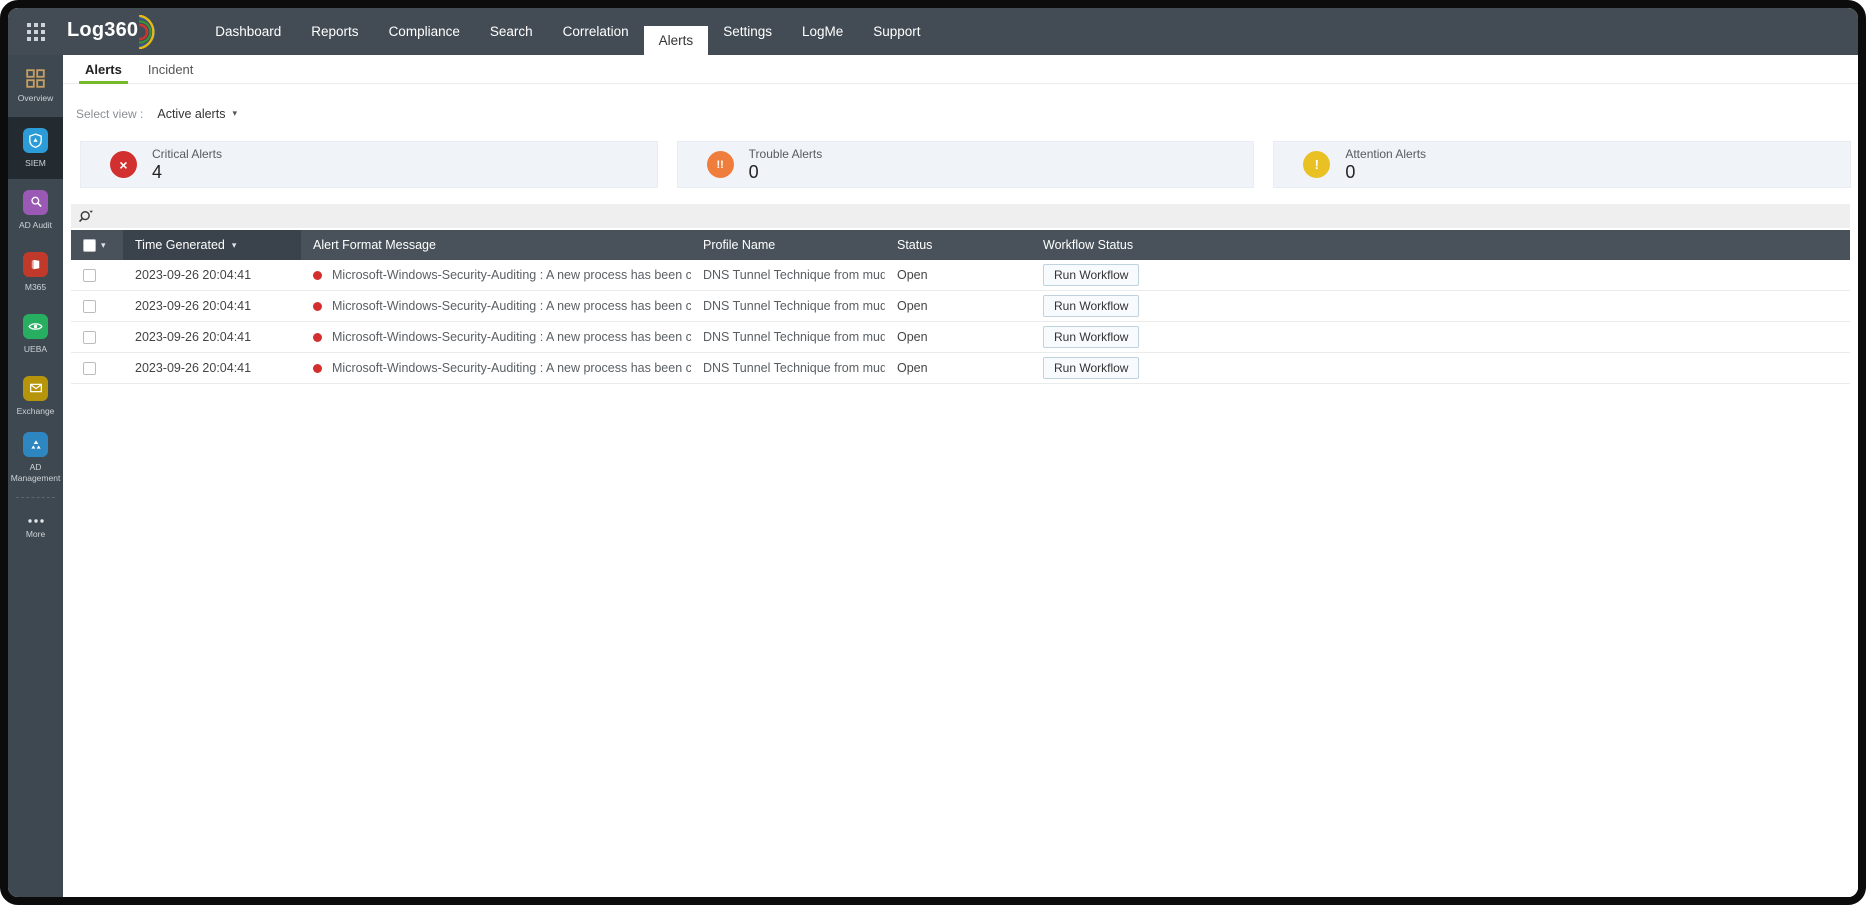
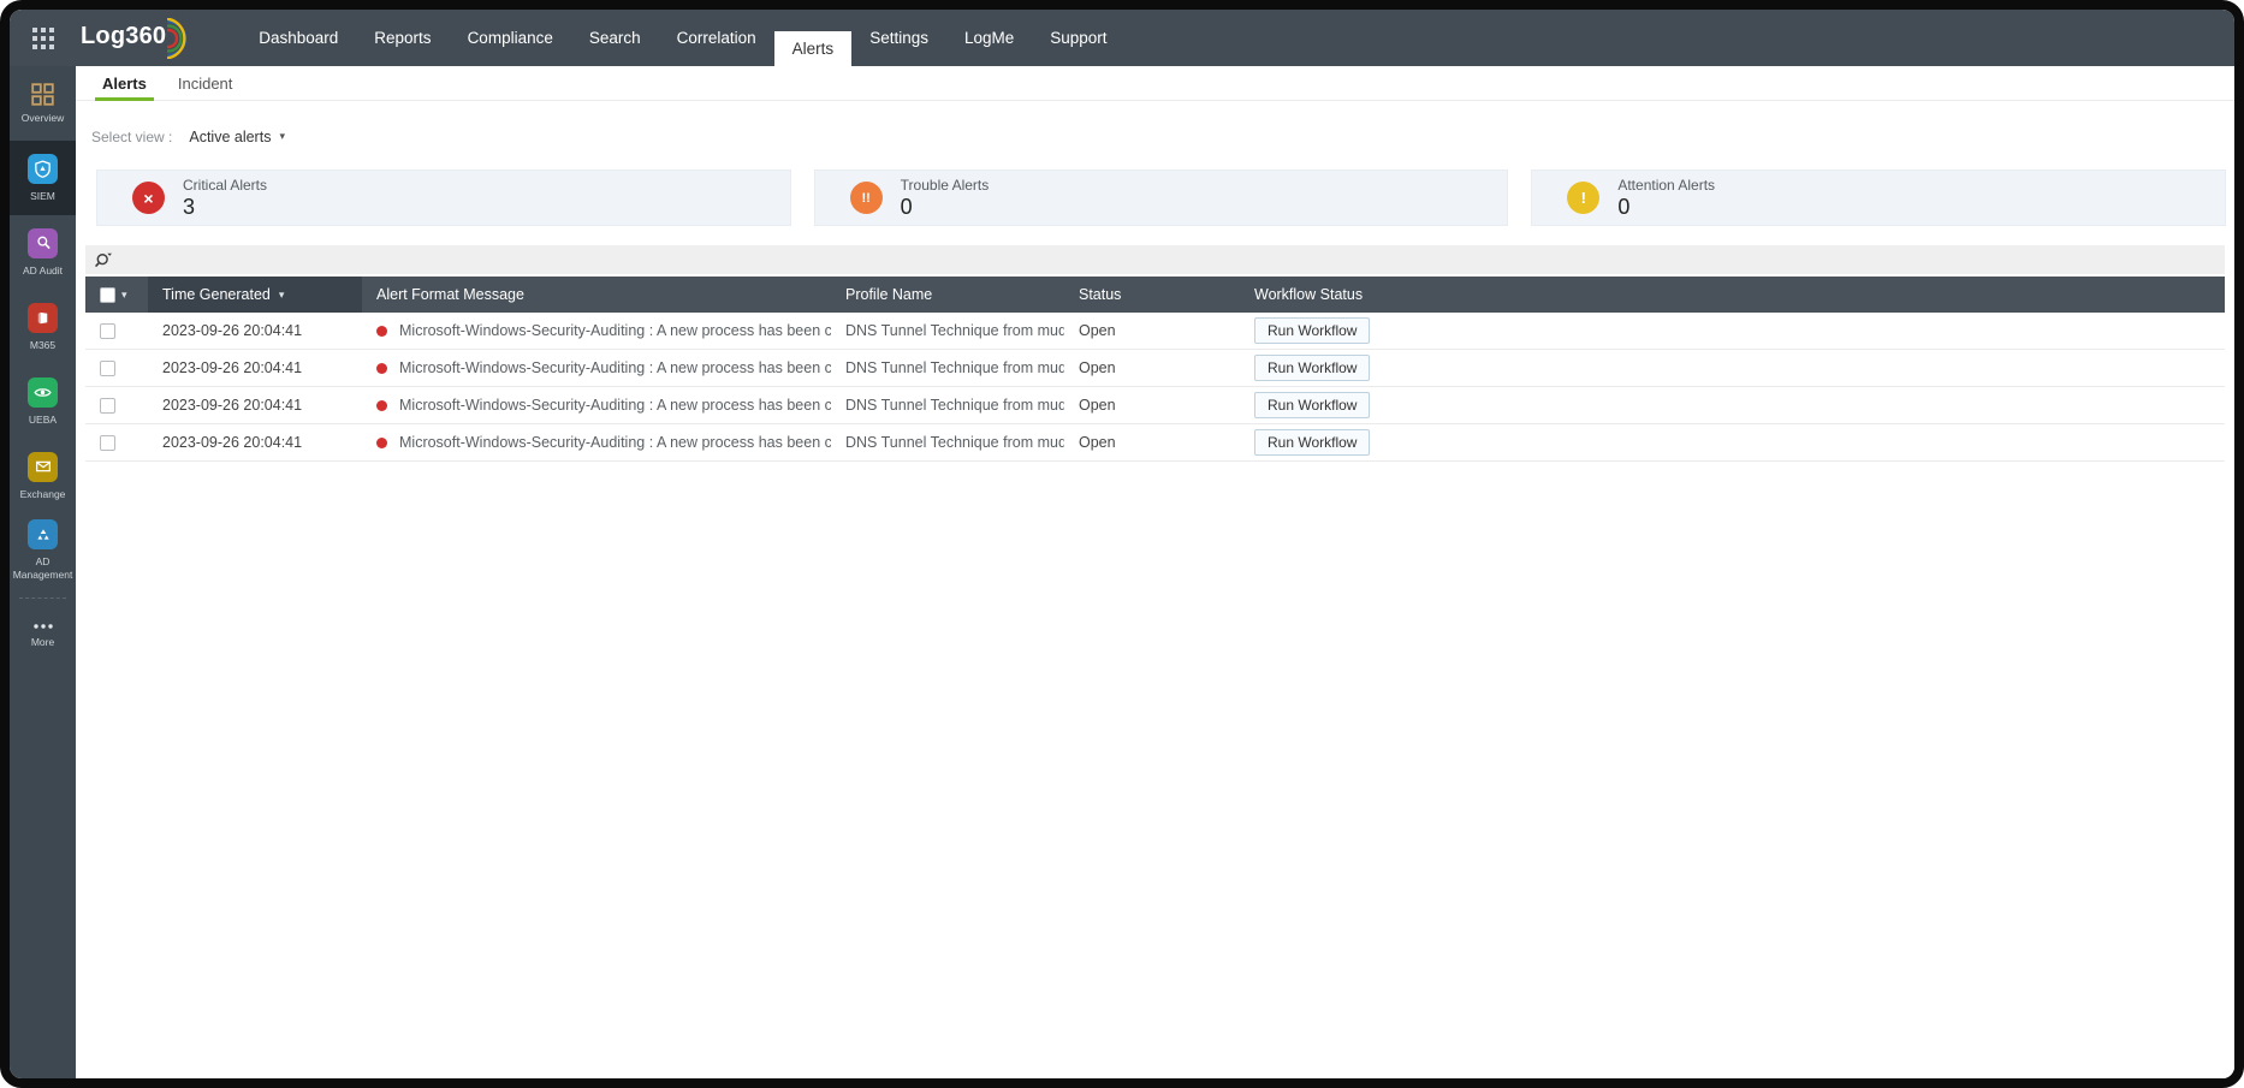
  Log360
  Dashboard
  Reports
  Compliance
  Search
  Correlation
  Alerts
  Settings
  LogMe
  Support
  Overview
  SIEM
  AD Audit
  M365
  UEBA
  Exchange
  AD Management
  More
  Alerts
  Incident
  Select view :
  Active alerts
  ▾
  ×
  Critical Alerts
- 4
+ 3
  !!
  Trouble Alerts
  0
  !
  Attention Alerts
  0
  ▾
  Time Generated
  ▾
  Alert Format Message
  Profile Name
  Status
  Workflow Status
  2023-09-26 20:04:41
  Microsoft-Windows-Security-Auditing : A new process has been c
  DNS Tunnel Technique from mud
  Open
  Run Workflow
  2023-09-26 20:04:41
  Microsoft-Windows-Security-Auditing : A new process has been c
  DNS Tunnel Technique from mud
  Open
  Run Workflow
  2023-09-26 20:04:41
  Microsoft-Windows-Security-Auditing : A new process has been c
  DNS Tunnel Technique from mud
  Open
  Run Workflow
  2023-09-26 20:04:41
  Microsoft-Windows-Security-Auditing : A new process has been c
  DNS Tunnel Technique from mud
  Open
  Run Workflow
